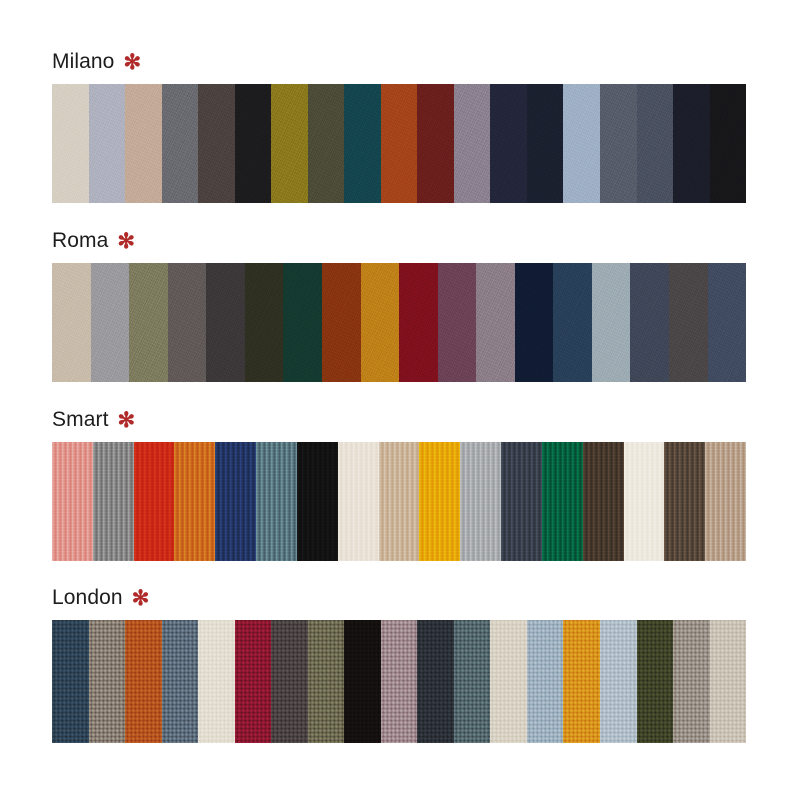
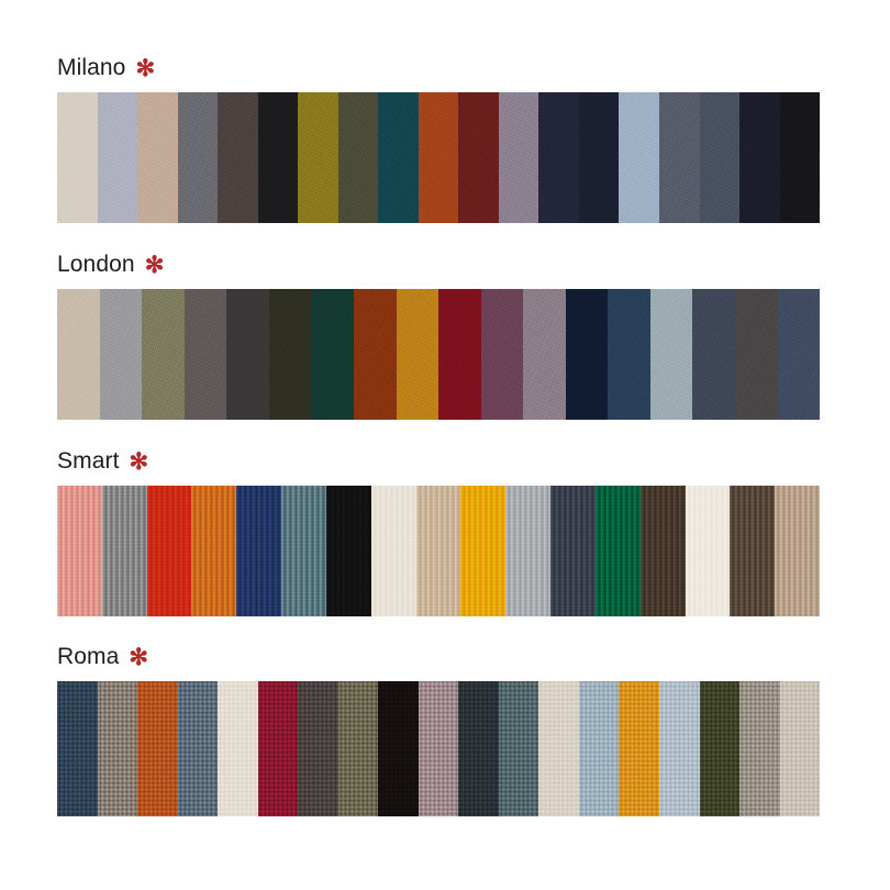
  Milano
  ✻
- Roma
+ London
  ✻
  Smart
  ✻
- London
+ Roma
  ✻
